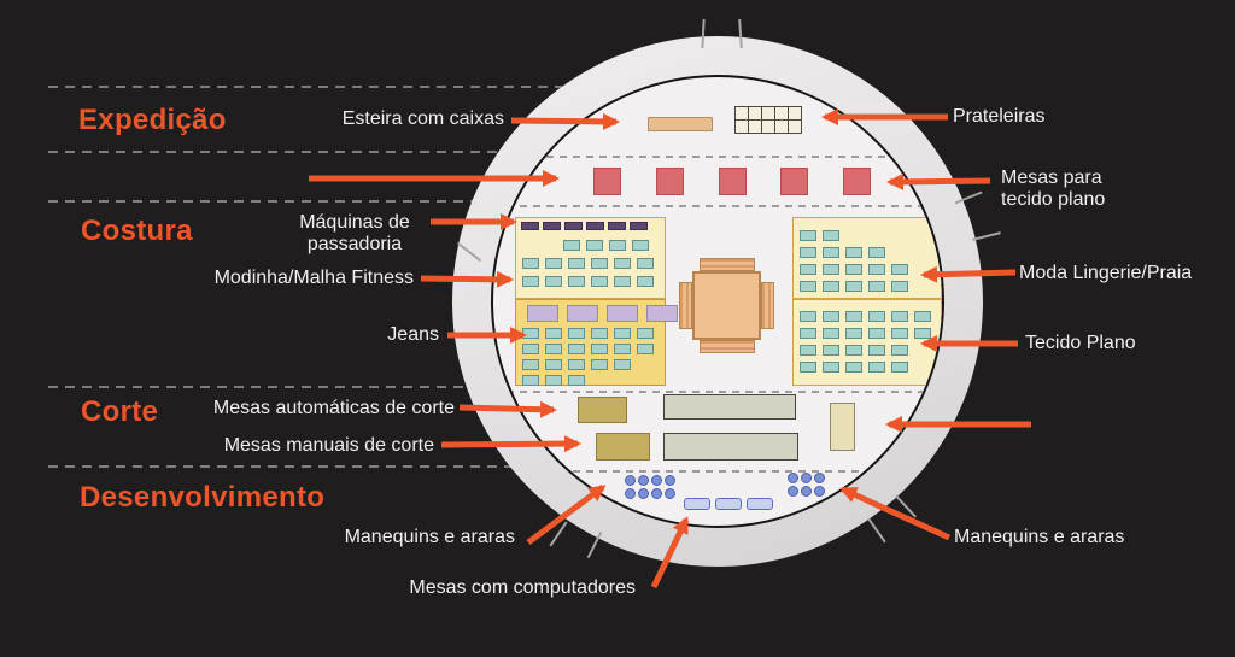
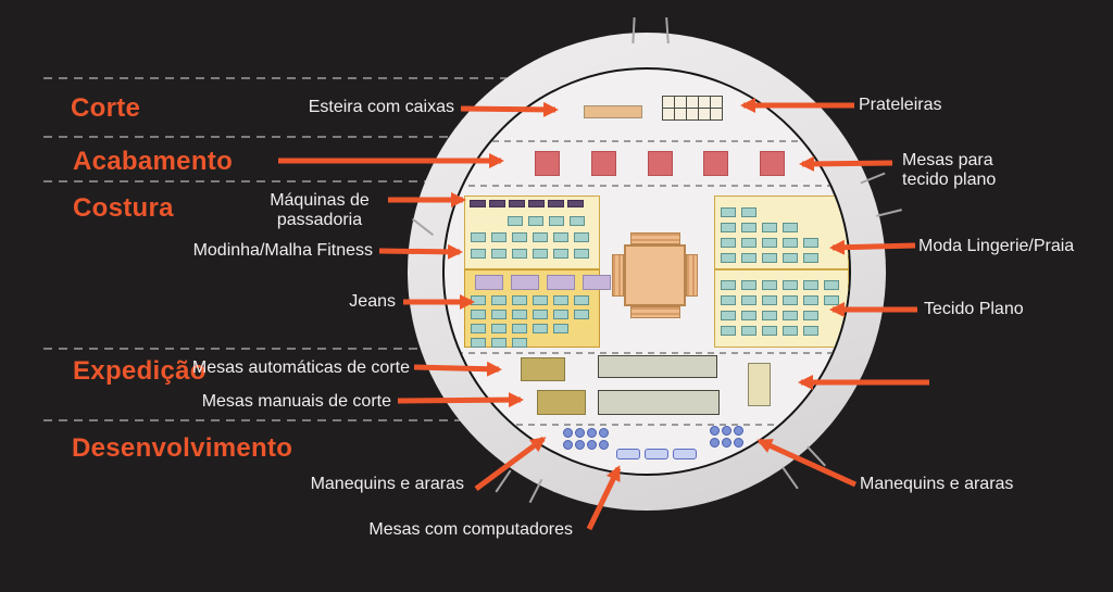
- Expedição
+ Corte
+ Acabamento
  Costura
- Corte
+ Expedição
  Desenvolvimento
  Esteira com caixas
  Máquinas de
  passadoria
  Modinha/Malha Fitness
  Jeans
  Mesas automáticas de corte
  Mesas manuais de corte
  Manequins e araras
  Mesas com computadores
  Prateleiras
  Mesas para
  tecido plano
  Moda Lingerie/Praia
  Tecido Plano
  Manequins e araras
